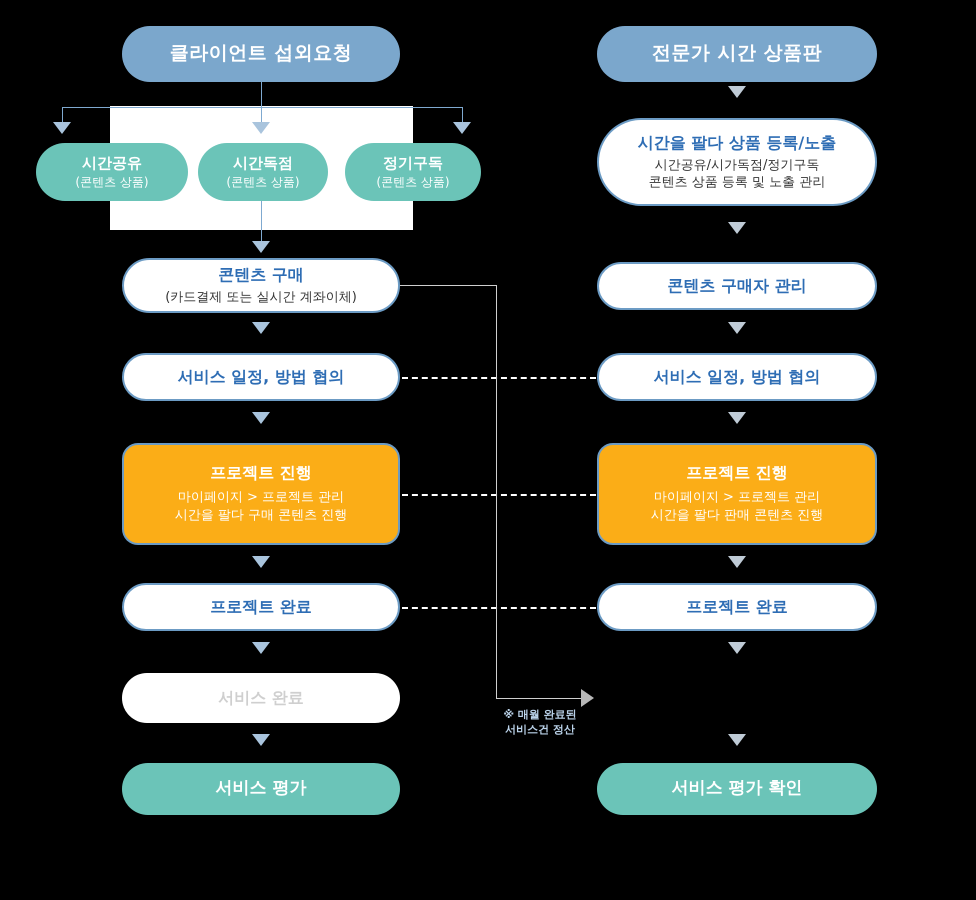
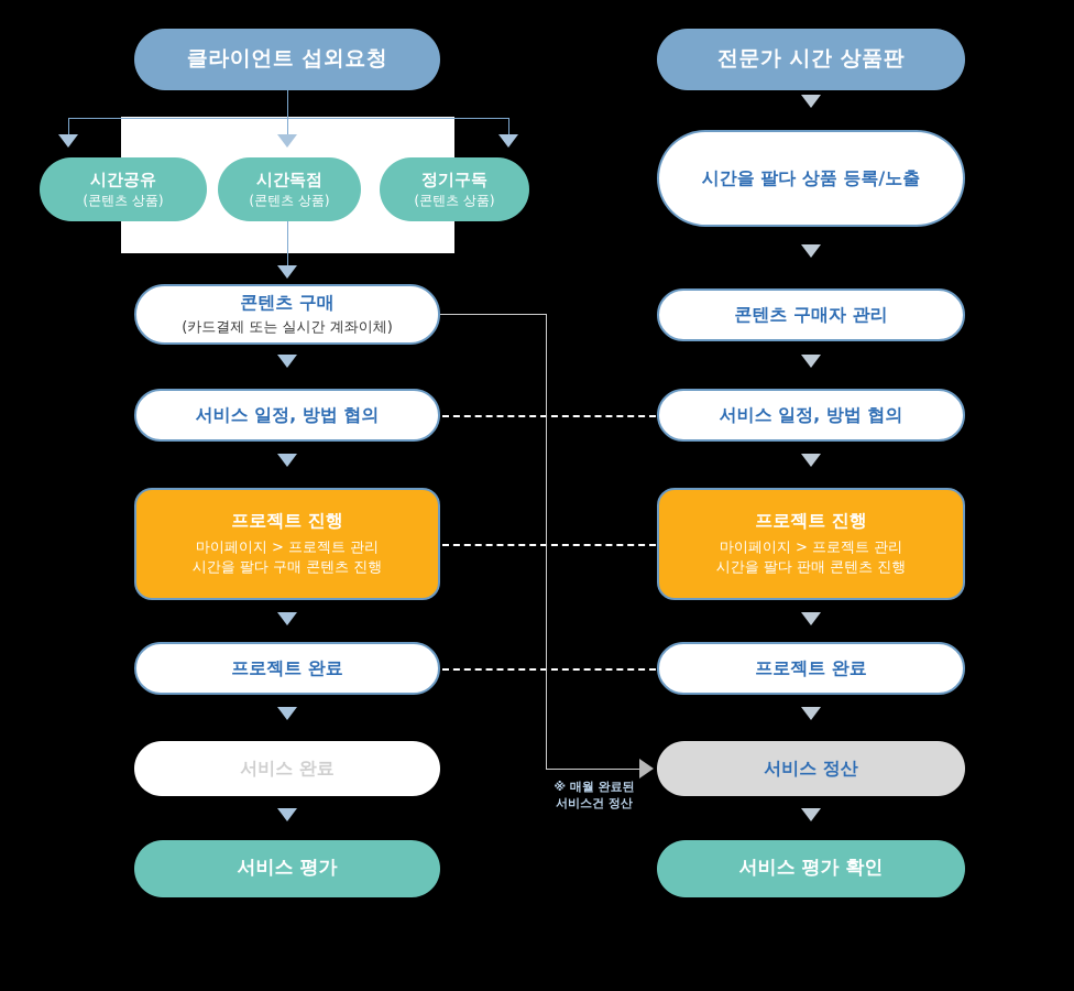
  클라이언트 섭외요청
  시간공유
  (콘텐츠 상품)
  시간독점
  (콘텐츠 상품)
  정기구독
  (콘텐츠 상품)
  콘텐츠 구매
  (카드결제 또는 실시간 계좌이체)
  서비스 일정, 방법 협의
  프로젝트 진행
  마이페이지 > 프로젝트 관리
  시간을 팔다 구매 콘텐츠 진행
  프로젝트 완료
  서비스 완료
  서비스 평가
  전문가 시간 상품판
  시간을 팔다 상품 등록/노출
- 시간공유/시가독점/정기구독
- 콘텐츠 상품 등록 및 노출 관리
  콘텐츠 구매자 관리
  서비스 일정, 방법 협의
  프로젝트 진행
  마이페이지 > 프로젝트 관리
  시간을 팔다 판매 콘텐츠 진행
  프로젝트 완료
+ 서비스 정산
  서비스 평가 확인
  ※ 매월 완료된
  서비스건 정산
